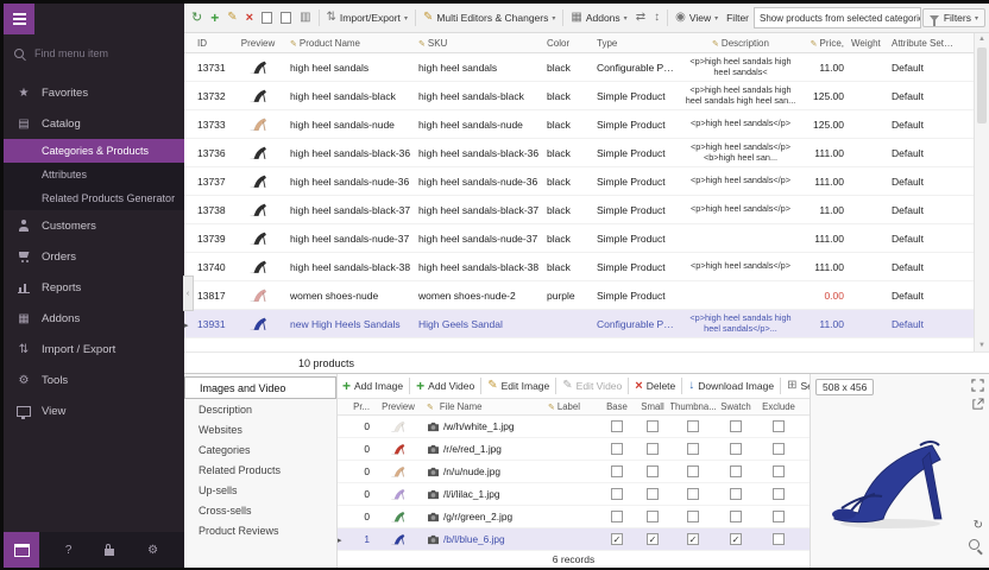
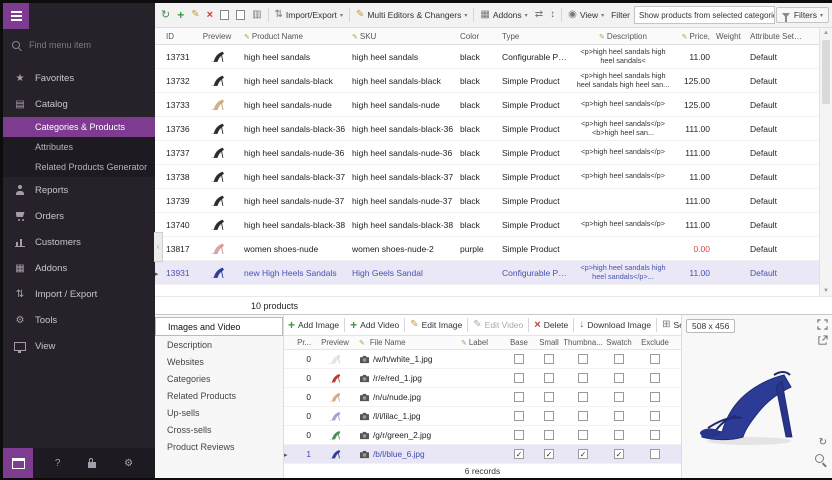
  Find menu item
  ★
  Favorites
  ▤
  Catalog
  Categories & Products
  Attributes
  Related Products Generator
- Customers
+ Reports
  Orders
- Reports
+ Customers
  ▦
  Addons
  ⇅
  Import / Export
  ⚙
  Tools
  View
  ?
  ⚙
  ↻
  +
  ✎
  ×
  ▥
  ⇅
  Import/Export
  ✎
  Multi Editors & Changers
  ▦
  Addons
  ⇄
  ↕
  ◉
  View
  Filter
  Show products from selected categori
  Filters
  ID
  Preview
  Product Name
  SKU
  Color
  Type
  Description
  Price,
  Weight
  Attribute Set Na
  13731
  high heel sandals
  high heel sandals
  black
  Configurable Prod
  <p>high heel sandals high heel sandals<
  11.00
  Default
  13732
  high heel sandals-black
  high heel sandals-black
  black
  Simple Product
  <p>high heel sandals high heel sandals high heel san...
  125.00
  Default
  13733
  high heel sandals-nude
  high heel sandals-nude
  black
  Simple Product
  <p>high heel sandals</p>
  125.00
  Default
  13736
  high heel sandals-black-36
  high heel sandals-black-36
  black
  Simple Product
  <p>high heel sandals</p> <b>high heel san...
  111.00
  Default
  13737
  high heel sandals-nude-36
  high heel sandals-nude-36
  black
  Simple Product
  <p>high heel sandals</p>
  111.00
  Default
  13738
  high heel sandals-black-37
  high heel sandals-black-37
  black
  Simple Product
  <p>high heel sandals</p>
  11.00
  Default
  13739
  high heel sandals-nude-37
  high heel sandals-nude-37
  black
  Simple Product
  111.00
  Default
  13740
  high heel sandals-black-38
  high heel sandals-black-38
  black
  Simple Product
  <p>high heel sandals</p>
  111.00
  Default
  13817
  women shoes-nude
  women shoes-nude-2
  purple
  Simple Product
  0.00
  Default
  13931
  new High Heels Sandals
  High Geels Sandal
  Configurable Prod
  <p>high heel sandals high heel sandals</p>...
  11.00
  Default
  10 products
  Images and Video
  Description
  Websites
  Categories
  Related Products
  Up-sells
  Cross-sells
  Product Reviews
  +
  Add Image
  +
  Add Video
  ✎
  Edit Image
  ✎
  Edit Video
  ×
  Delete
  ↓
  Download Image
  ⊞
  Pr...
  Preview
  File Name
  Label
  Base
  Small
  Thumbna...
  Swatch
  Exclude
  0
  /w/h/white_1.jpg
  0
  /r/e/red_1.jpg
  0
  /n/u/nude.jpg
  0
  /l/i/lilac_1.jpg
  0
  /g/r/green_2.jpg
  1
  /b/l/blue_6.jpg
  6 records
  508 x 456
  ↻
